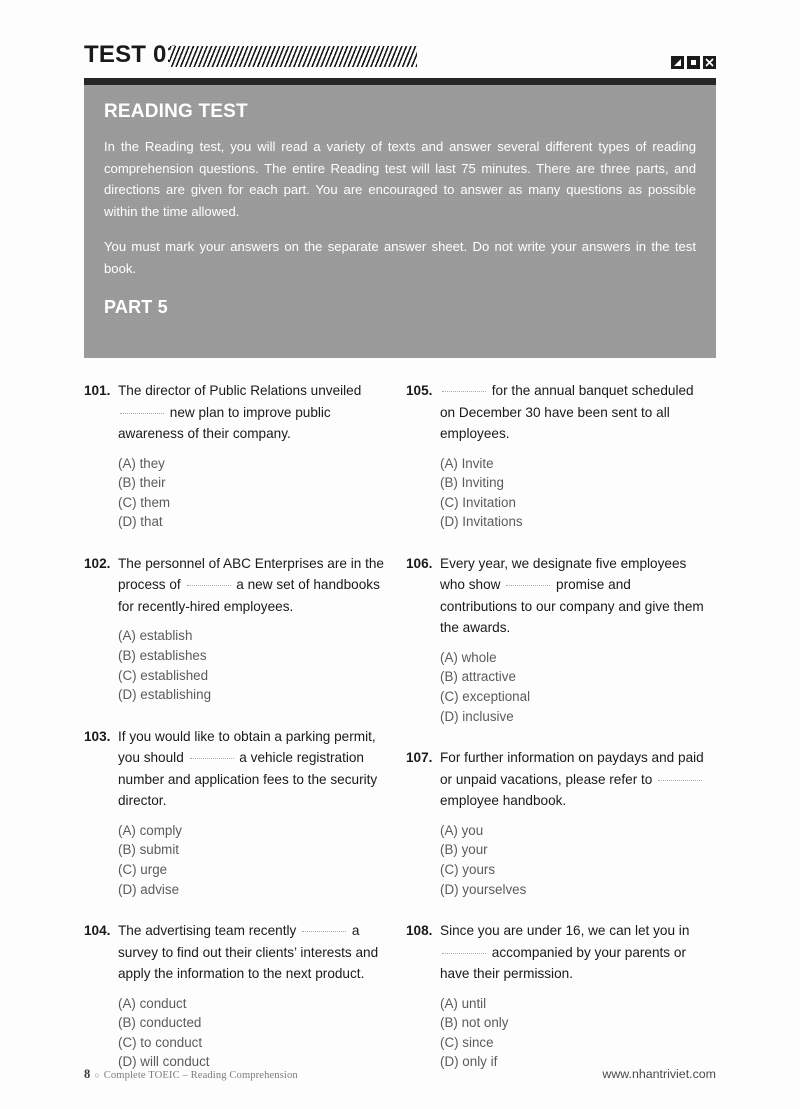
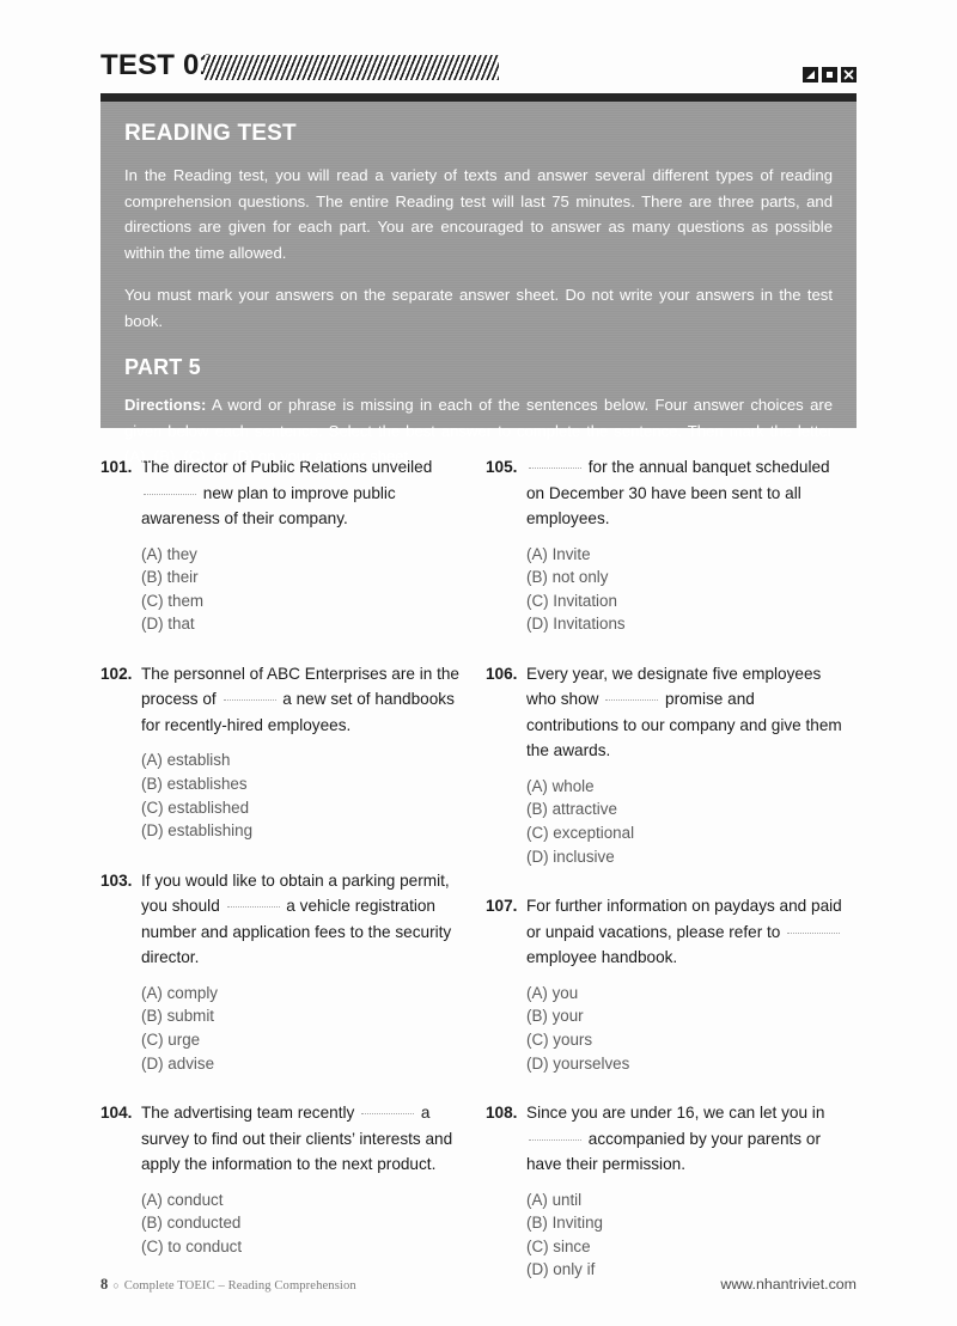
  TEST 0
  READING TEST
  In the Reading test, you will read a variety of texts and answer several different types of reading comprehension questions. The entire Reading test will last 75 minutes. There are three parts, and directions are given for each part. You are encouraged to answer as many questions as possible within the time allowed.
  You must mark your answers on the separate answer sheet. Do not write your answers in the test book.
  PART 5
+ Directions: A word or phrase is missing in each of the sentences below. Four answer choices are given below each sentence. Select the best answer to complete the sentence. Then mark the letter (A), (B), (C), or (D) on your answer sheet.
  101.
  The director of Public Relations unveiled new plan to improve public awareness of their company.
  (A) they
  (B) their
  (C) them
  (D) that
  102.
  The personnel of ABC Enterprises are in the process of a new set of handbooks for recently-hired employees.
  (A) establish
  (B) establishes
  (C) established
  (D) establishing
  103.
  If you would like to obtain a parking permit, you should a vehicle registration number and application fees to the security director.
  (A) comply
  (B) submit
  (C) urge
  (D) advise
  104.
  The advertising team recently a survey to find out their clients’ interests and apply the information to the next product.
  (A) conduct
  (B) conducted
  (C) to conduct
- (D) will conduct
  105.
  for the annual banquet scheduled on December 30 have been sent to all employees.
  (A) Invite
- (B) Inviting
+ (B) not only
  (C) Invitation
  (D) Invitations
  106.
  Every year, we designate five employees who show promise and contributions to our company and give them the awards.
  (A) whole
  (B) attractive
  (C) exceptional
  (D) inclusive
  107.
  For further information on paydays and paid or unpaid vacations, please refer to employee handbook.
  (A) you
  (B) your
  (C) yours
  (D) yourselves
  108.
  Since you are under 16, we can let you in accompanied by your parents or have their permission.
  (A) until
- (B) not only
+ (B) Inviting
  (C) since
  (D) only if
  8
  ○
  Complete TOEIC – Reading Comprehension
  www.nhantriviet.com
